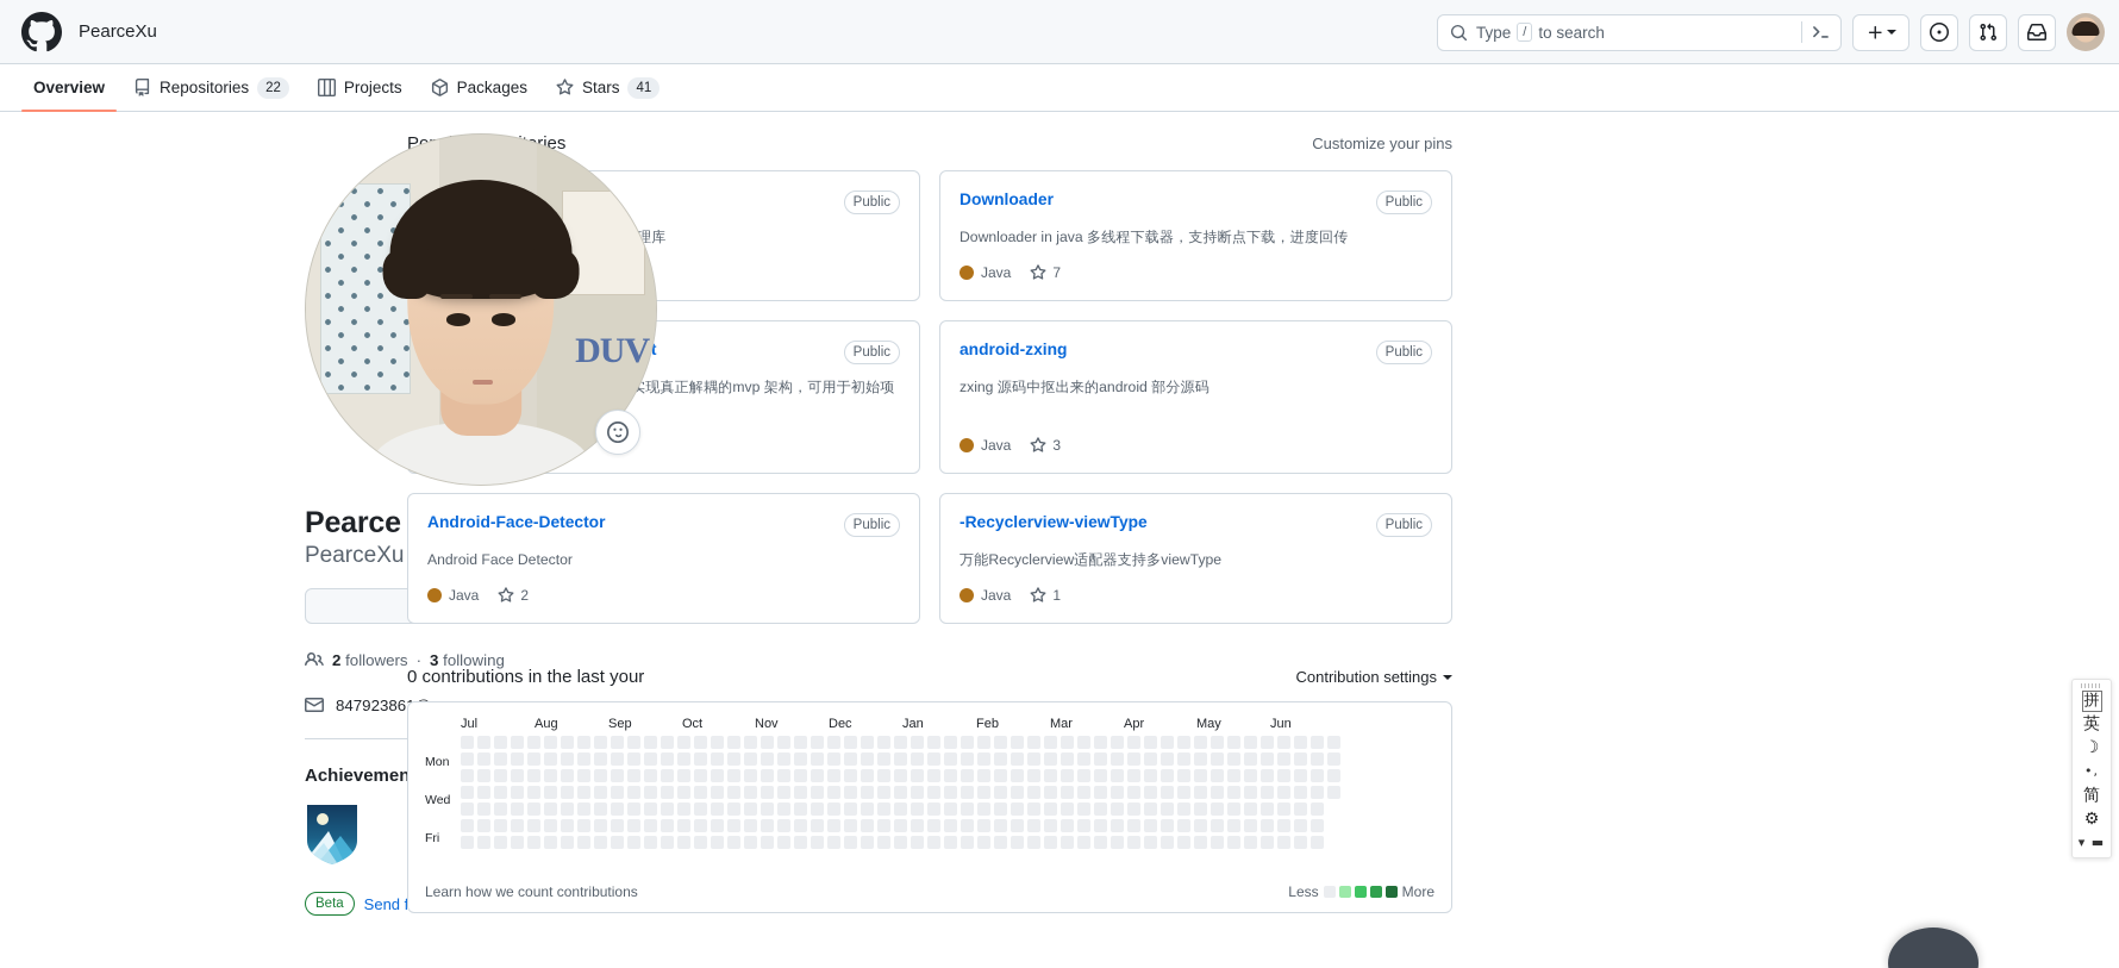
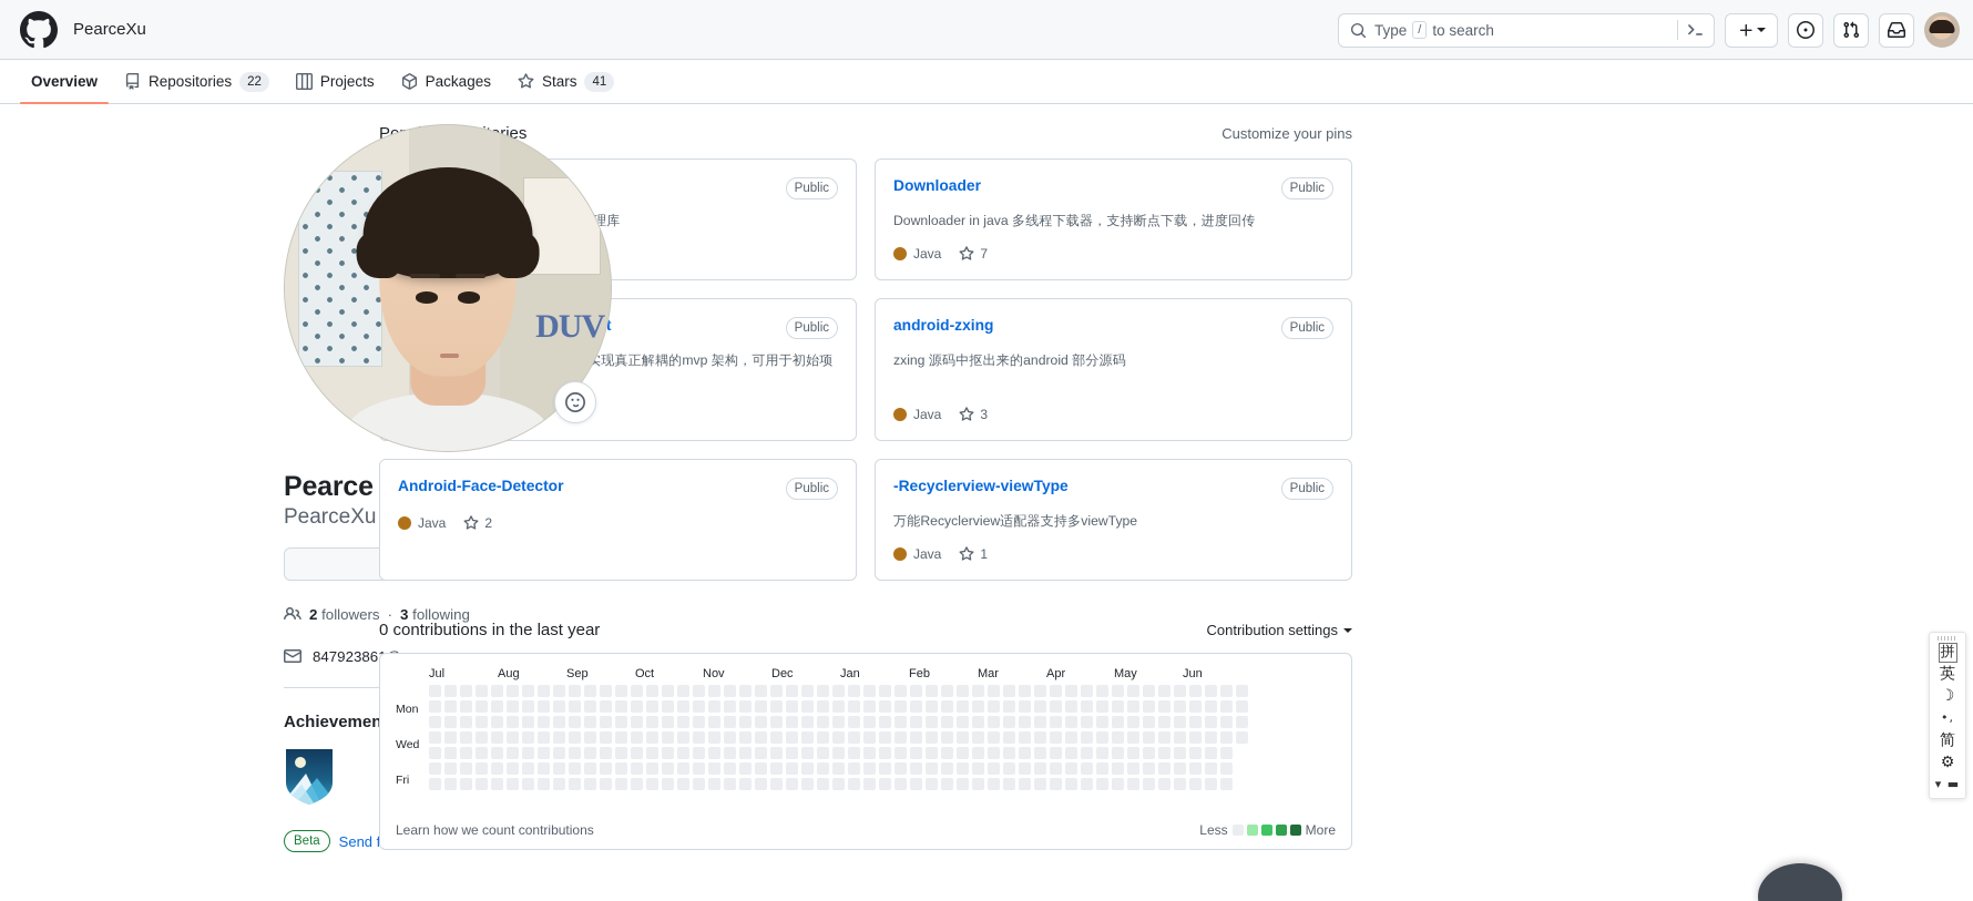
  PearceXu
  Type
  /
  to search
  Overview
  Repositories
  22
  Projects
  Packages
  Stars
  41
  DUV
  Pearce
  PearceXu
  2 followers
  ·
  3 following
  Achievemen
  Beta
  Customize your pins
  Public
  Downloader
  Public
  Downloader in java 多线程下载器，支持断点下载，进度回传
  Java
  7
  Public
  android-zxing
  Public
  zxing 源码中抠出来的android 部分源码
  Java
  3
  Android-Face-Detector
  Public
- Android Face Detector
  Java
  2
  -Recyclerview-viewType
  Public
  万能Recyclerview适配器支持多viewType
  Java
  1
- 0 contributions in the last your
+ 0 contributions in the last year
  Contribution settings
  Jul
  Aug
  Sep
  Oct
  Nov
  Dec
  Jan
  Feb
  Mar
  Apr
  May
  Jun
  Mon
  Wed
  Fri
  Learn how we count contributions
  Less
  More
  拼
  英
  ☽
  •,
  简
  ⚙
  ▾ ▬
